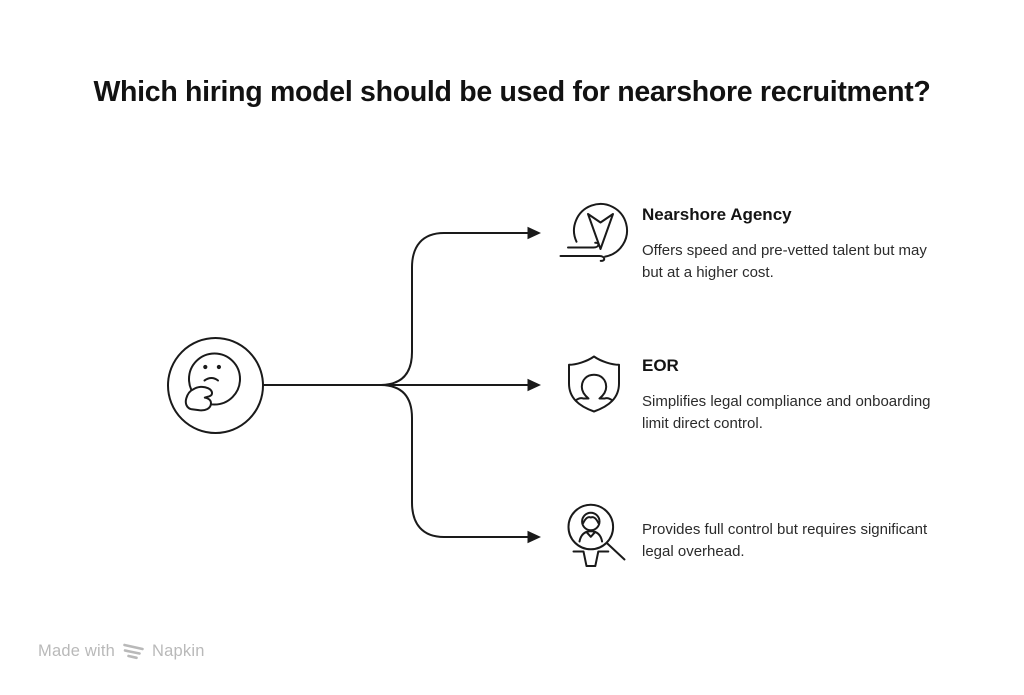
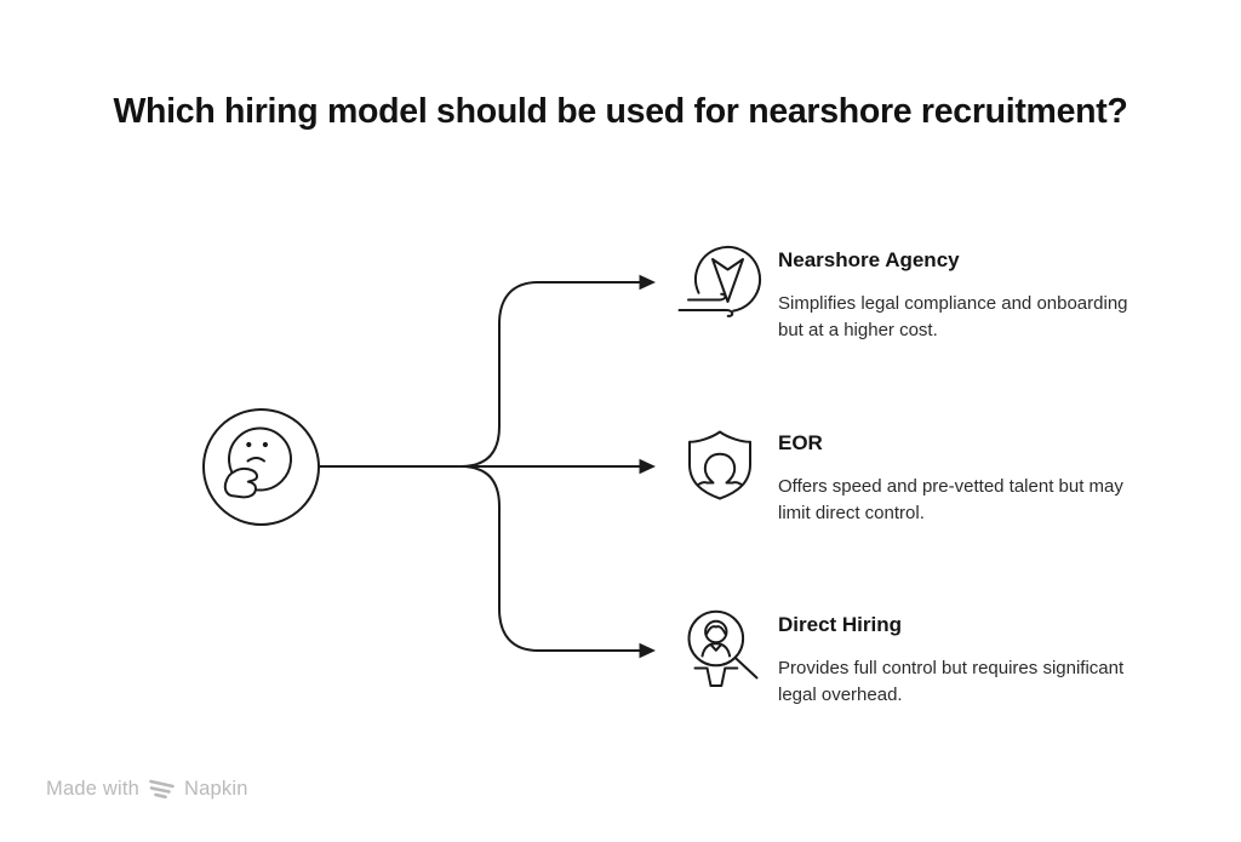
  Which hiring model should be used for nearshore recruitment?
  Nearshore Agency
- Offers speed and pre-vetted talent but may
+ Simplifies legal compliance and onboarding
  but at a higher cost.
  EOR
- Simplifies legal compliance and onboarding
+ Offers speed and pre-vetted talent but may
  limit direct control.
+ Direct Hiring
  Provides full control but requires significant
  legal overhead.
  Made with
  Napkin
